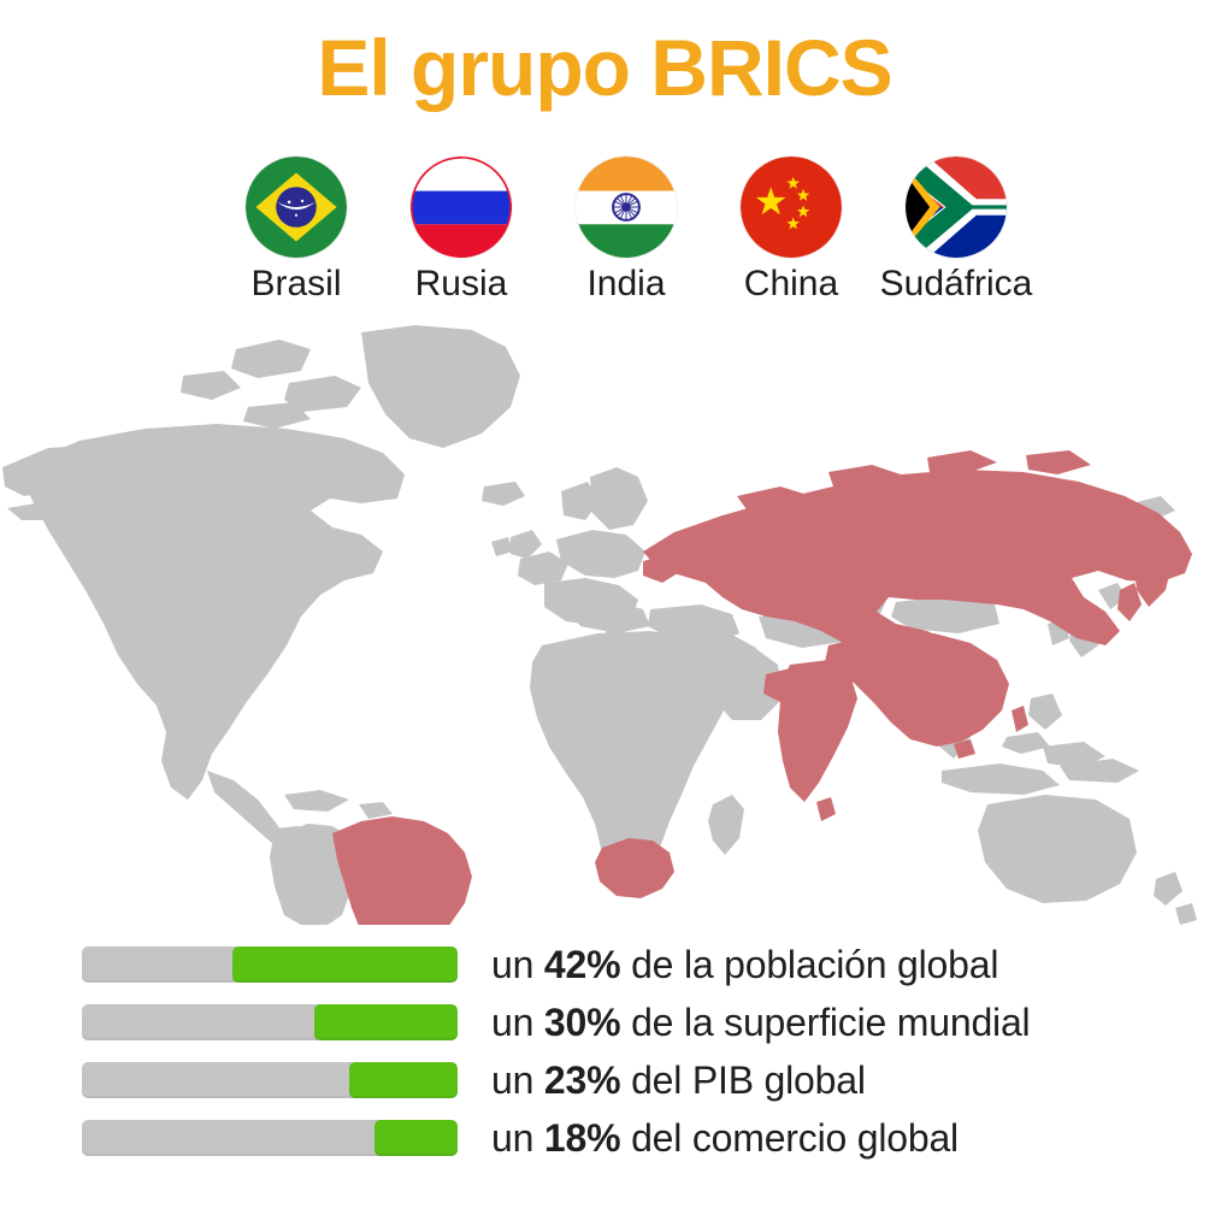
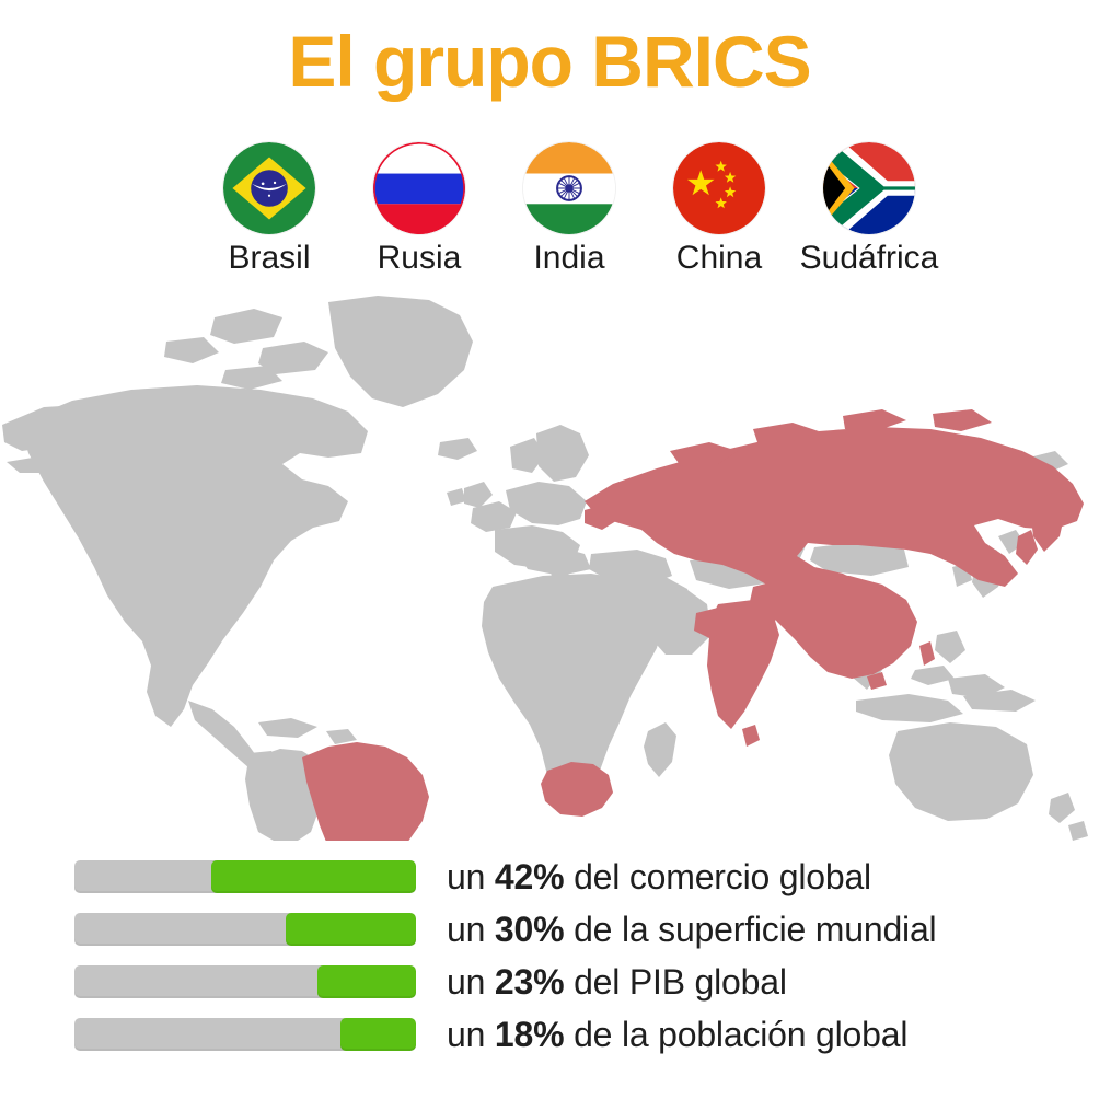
  El grupo BRICS
  Brasil
  Rusia
  India
  China
  Sudáfrica
- un 42% de la población global
+ un 42% del comercio global
  un 30% de la superficie mundial
  un 23% del PIB global
- un 18% del comercio global
+ un 18% de la población global
